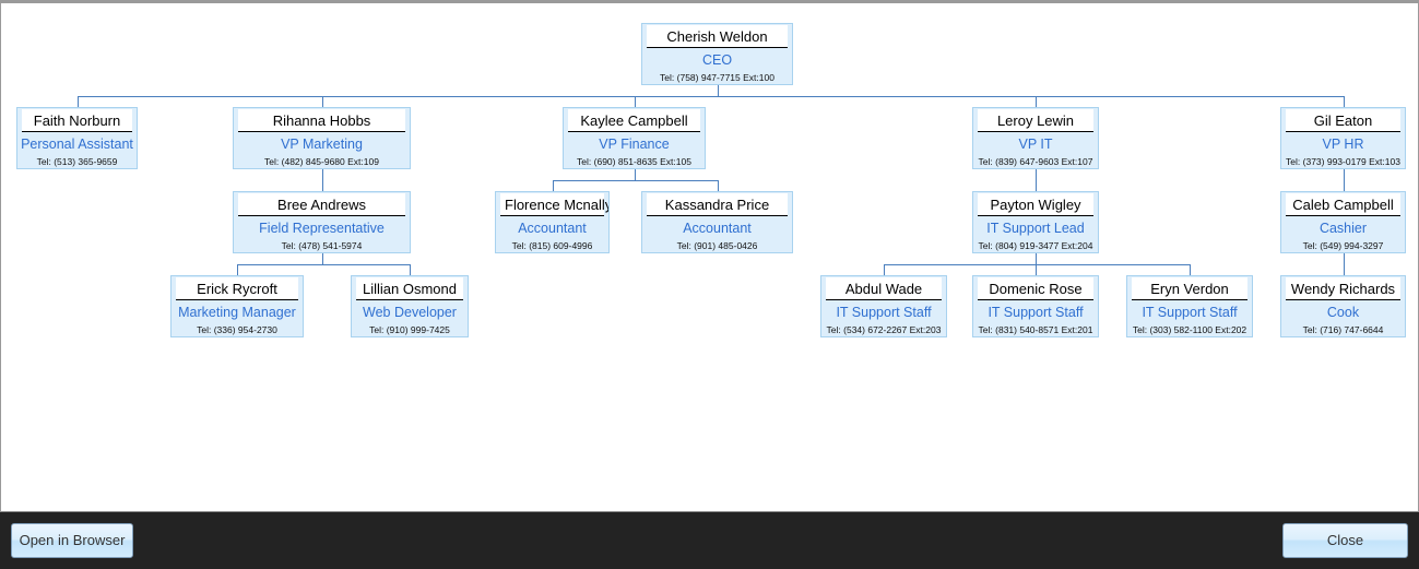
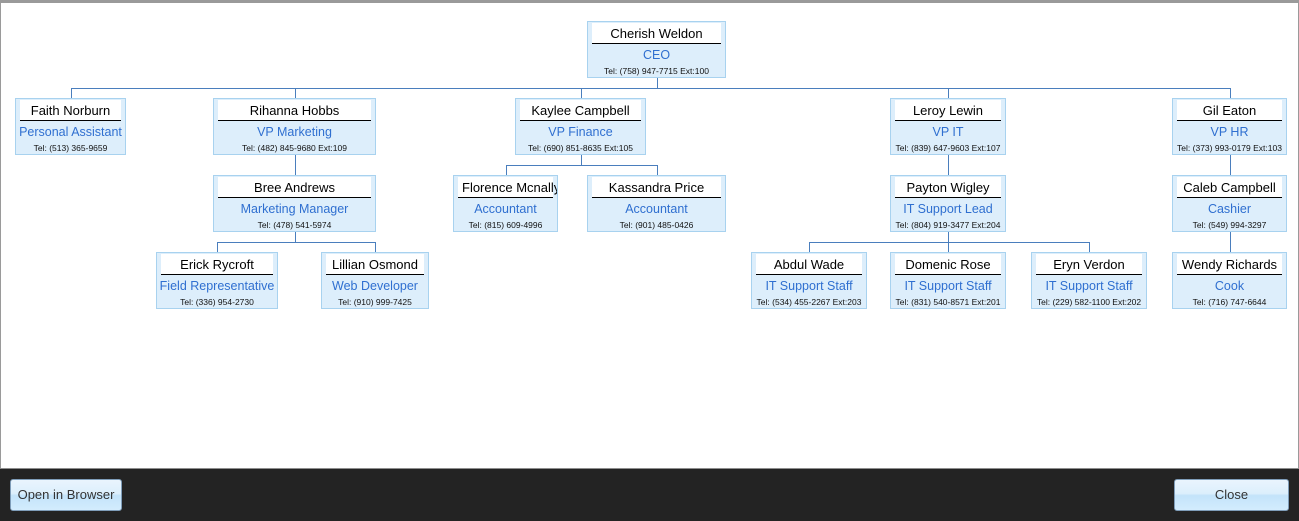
  Cherish Weldon
  CEO
  Tel: (758) 947-7715 Ext:100
  Faith Norburn
  Personal Assistant
  Tel: (513) 365-9659
  Rihanna Hobbs
  VP Marketing
  Tel: (482) 845-9680 Ext:109
  Kaylee Campbell
  VP Finance
  Tel: (690) 851-8635 Ext:105
  Leroy Lewin
  VP IT
  Tel: (839) 647-9603 Ext:107
  Gil Eaton
  VP HR
  Tel: (373) 993-0179 Ext:103
  Bree Andrews
- Field Representative
+ Marketing Manager
  Tel: (478) 541-5974
  Florence Mcnall
  Accountant
  Tel: (815) 609-4996
  Kassandra Price
  Accountant
  Tel: (901) 485-0426
  Payton Wigley
  IT Support Lead
  Tel: (804) 919-3477 Ext:204
  Caleb Campbell
  Cashier
  Tel: (549) 994-3297
  Erick Rycroft
- Marketing Manager
+ Field Representative
  Tel: (336) 954-2730
  Lillian Osmond
  Web Developer
  Tel: (910) 999-7425
  Abdul Wade
  IT Support Staff
- Tel: (534) 672-2267 Ext:203
+ Tel: (534) 455-2267 Ext:203
  Domenic Rose
  IT Support Staff
  Tel: (831) 540-8571 Ext:201
  Eryn Verdon
  IT Support Staff
- Tel: (303) 582-1100 Ext:202
+ Tel: (229) 582-1100 Ext:202
  Wendy Richards
  Cook
  Tel: (716) 747-6644
  Open in Browser
  Close
